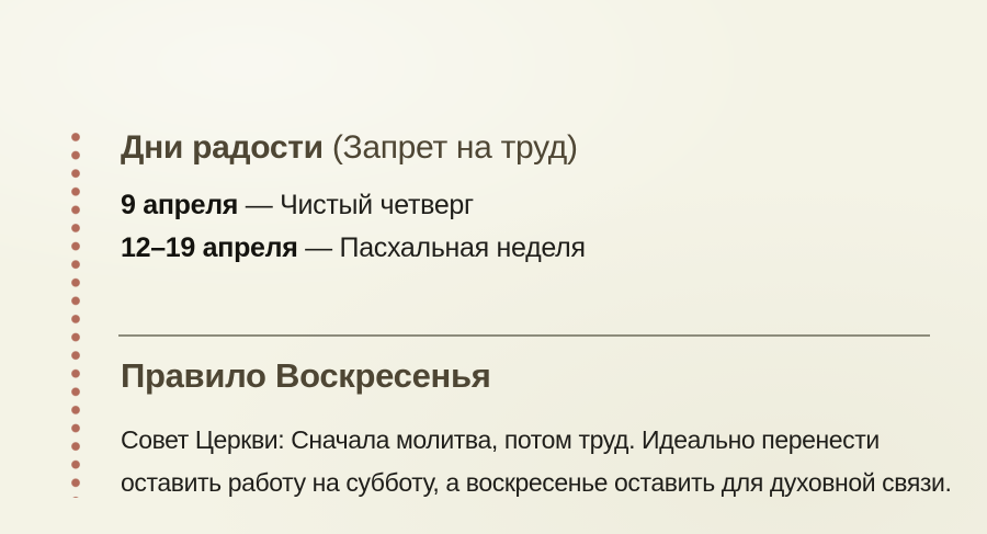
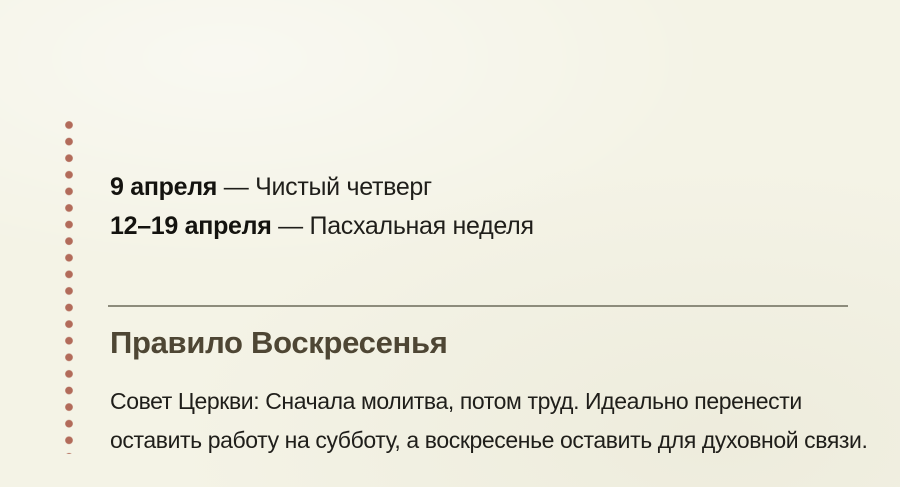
- Дни радости (Запрет на труд)
  9 апреля — Чистый четверг
  12–19 апреля — Пасхальная неделя
  Правило Воскресенья
  Совет Церкви: Сначала молитва, потом труд. Идеально перенести
  оставить работу на субботу, а воскресенье оставить для духовной связи.
